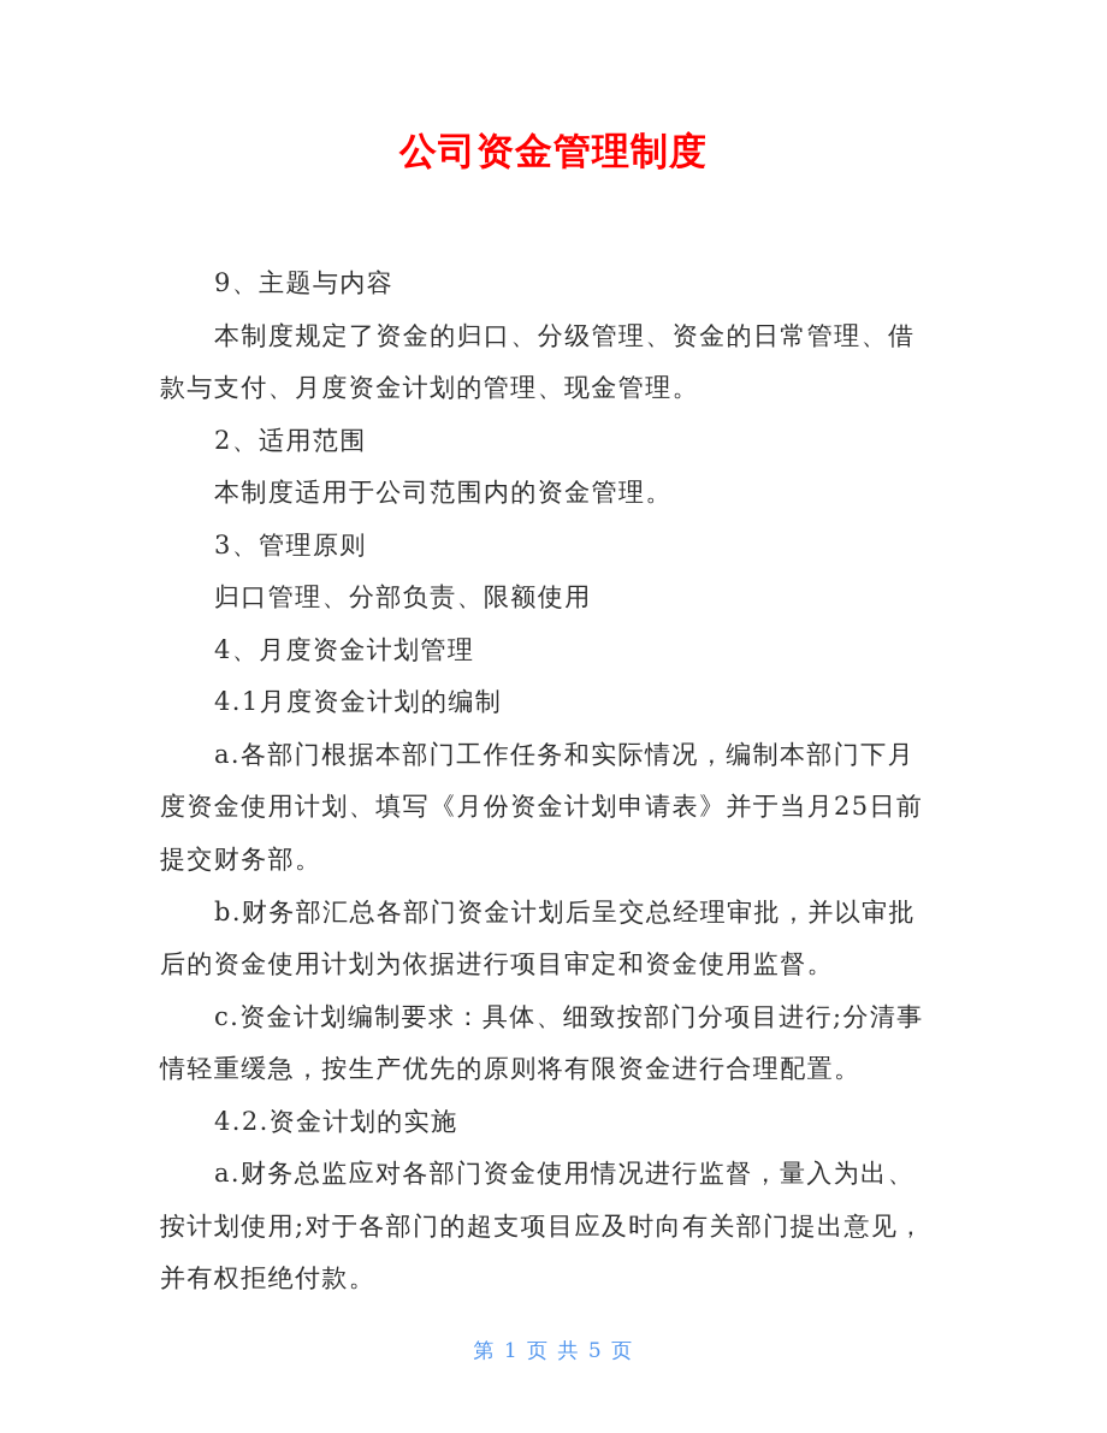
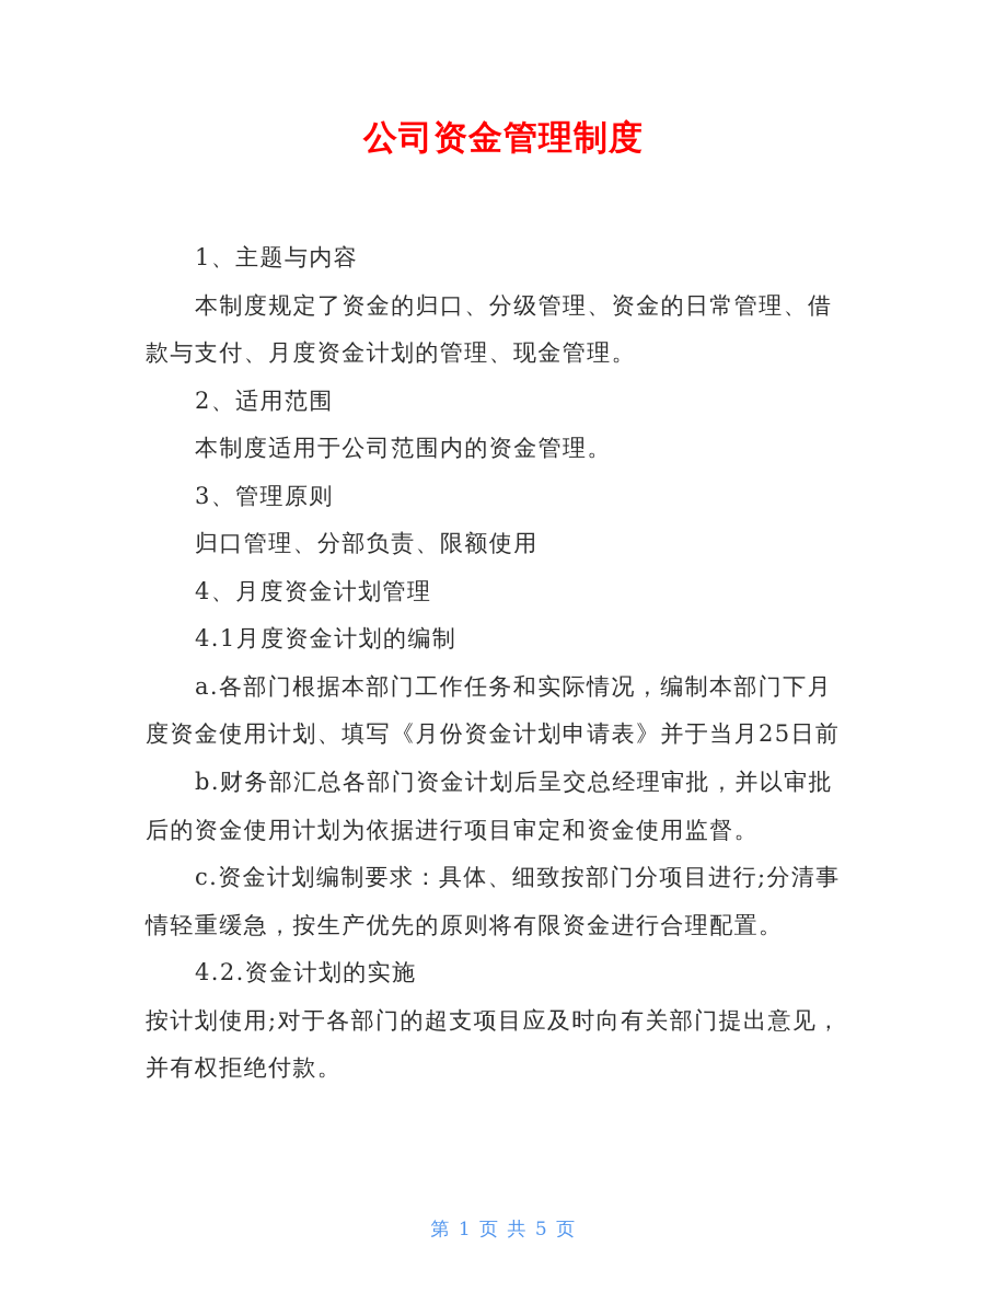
  公司资金管理制度
- 9、主题与内容
+ 1、主题与内容
  本制度规定了资金的归口、分级管理、资金的日常管理、借
  款与支付、月度资金计划的管理、现金管理。
  2、适用范围
  本制度适用于公司范围内的资金管理。
  3、管理原则
  归口管理、分部负责、限额使用
  4、月度资金计划管理
  4.1月度资金计划的编制
  a.各部门根据本部门工作任务和实际情况，编制本部门下月
  度资金使用计划、填写《月份资金计划申请表》并于当月25日前
- 提交财务部。
  b.财务部汇总各部门资金计划后呈交总经理审批，并以审批
  后的资金使用计划为依据进行项目审定和资金使用监督。
  c.资金计划编制要求：具体、细致按部门分项目进行;分清事
  情轻重缓急，按生产优先的原则将有限资金进行合理配置。
  4.2.资金计划的实施
- a.财务总监应对各部门资金使用情况进行监督，量入为出、
  按计划使用;对于各部门的超支项目应及时向有关部门提出意见，
  并有权拒绝付款。
  第 1 页 共 5 页
